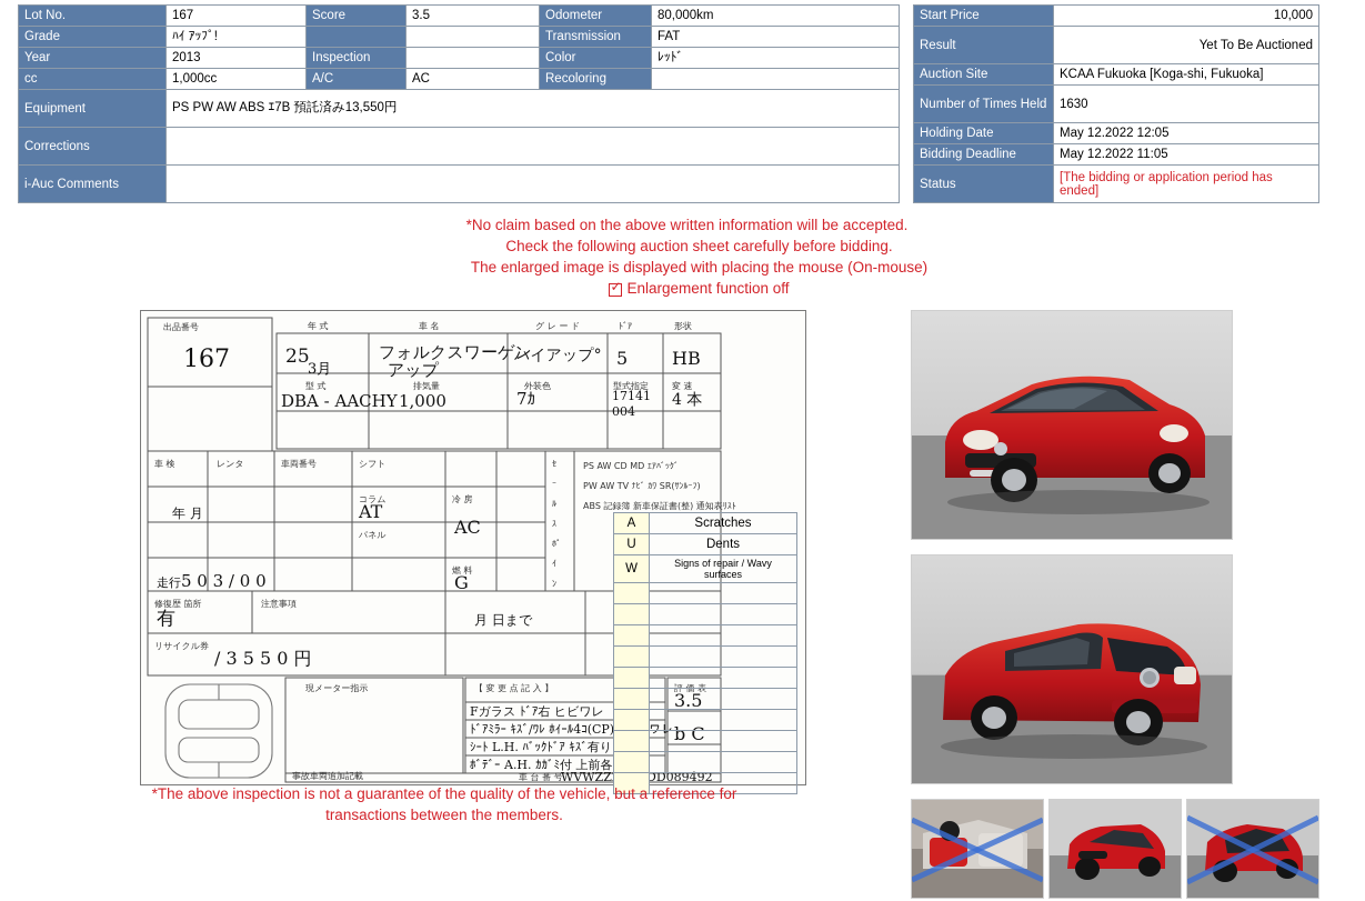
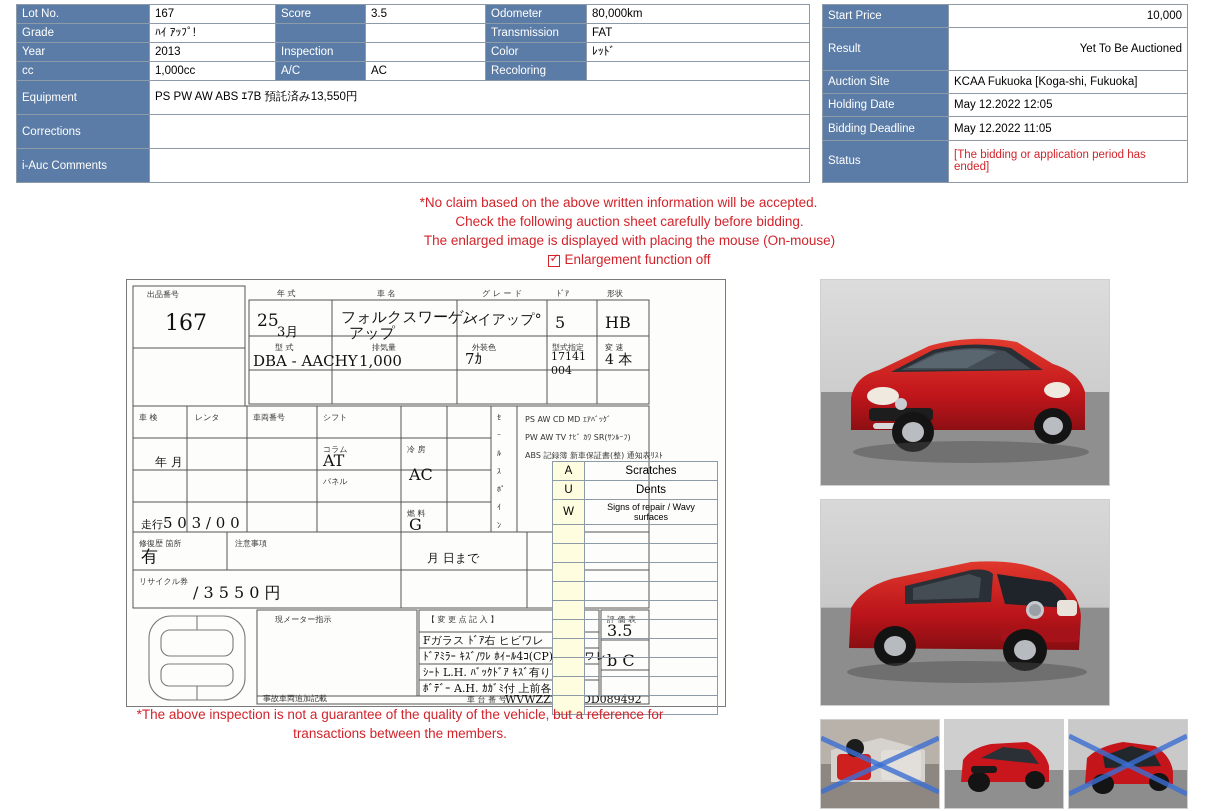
  Lot No.	167	Score	3.5	Odometer	80,000km
  Grade	ﾊｲ ｱｯﾌﾟ!			Transmission	FAT
  Year	2013	Inspection		Color	ﾚｯﾄﾞ
  cc	1,000cc	A/C	AC	Recoloring
  Equipment	PS PW AW ABS ｴ7B 預託済み13,550円
  Corrections
  i-Auc Comments
  Start Price	10,000
  Result	Yet To Be Auctioned
  Auction Site	KCAA Fukuoka [Koga-shi, Fukuoka]
- Number of Times Held	1630
  Holding Date	May 12.2022 12:05
  Bidding Deadline	May 12.2022 11:05
  Status	[The bidding or application period has ended]
  *No claim based on the above written information will be accepted.
  Check the following auction sheet carefully before bidding.
  The enlarged image is displayed with placing the mouse (On-mouse)
  Enlargement function off
  出品番号
  年 式
  車 名
  グ レ ー ド
  ﾄﾞｱ
  形状
  型 式
  排気量
  外装色
  型式指定
  変 速
  車 検
  レンタ
  車両番号
  シフト
  コラム
  パネル
  冷 房
  燃 料
  ｾ
  ｰ
  ﾙ
  ｽ
  ﾎﾟ
  ｲ
  ﾝ
  PS AW CD MD ｴｱﾊﾞｯｸﾞ
  PW AW TV ﾅﾋﾞ ｶﾜ SR(ｻﾝﾙｰﾌ)
  ABS 記録簿 新車保証書(整) 通知表ﾘｽﾄ
  修復歴 箇所
  注意事項
  リサイクル券
  現メーター指示
  【 変 更 点 記 入 】
  評 価 表
  事故車両追加記載
  車 台 番 号
  167
  25
  3月
  フォルクスワーゲン
  アップ
  ハイアップ°
  5
  HB
  DBA - AACHY
  1,000
  7ｶ
  17141
  004
  4 本
  AT
  AC
  G
  年 月
  走行
  5 0 3 / 0 0
  有
  / 3 5 5 0 円
  月 日まで
  Fガラス ﾄﾞｱ右 ヒビワレ
  ﾄﾞｱﾐﾗｰ ｷｽﾞ/ﾜﾚ ﾎｲｰﾙ4ｺ(CP)ワレ
  ｼｰﾄ L.H. ﾊﾞｯｸﾄﾞｱ ｷｽﾞ有り
  ﾎﾞﾃﾞｰ A.H. ｶｶﾞﾐ付 上前各
  3.5
  b C
  WVWZZDD089492
  A	Scratches
  U	Dents
  W	Signs of repair / Wavy surfaces
  *The above inspection is not a guarantee of the quality of the vehicle, but a reference for
  transactions between the members.
